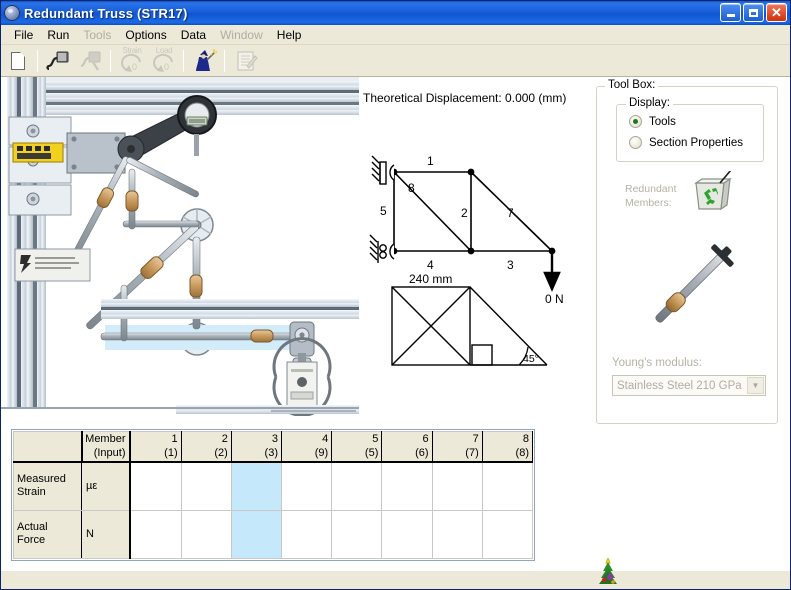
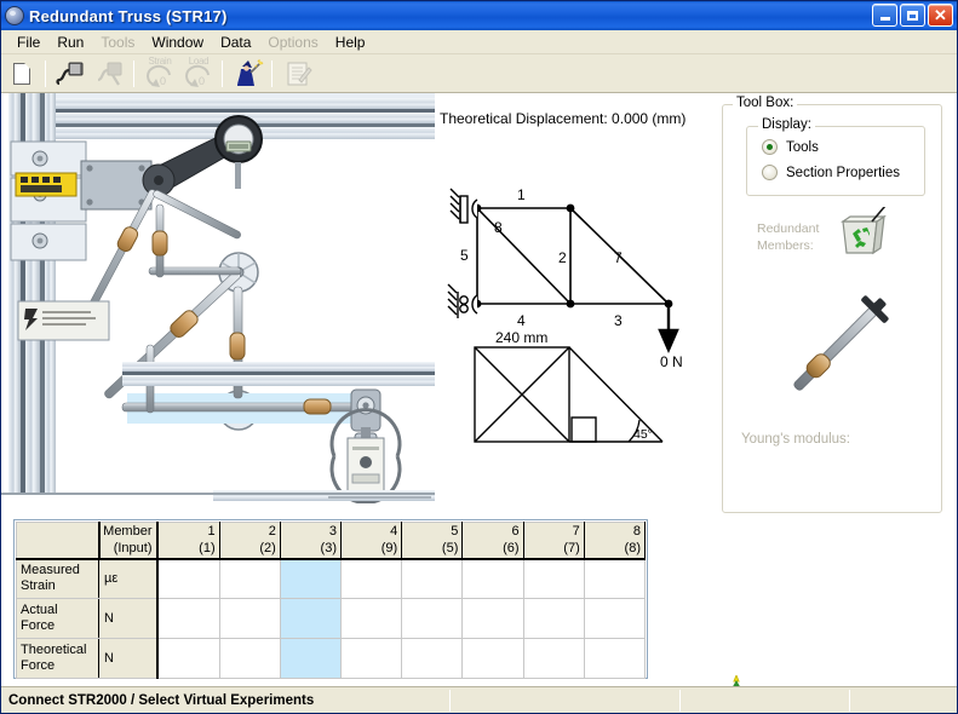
  Redundant Truss (STR17)
  ✕
  File
  Run
  Tools
- Options
+ Window
  Data
- Window
+ Options
  Help
  Strain
  0
  Load
  0
  Theoretical Displacement: 0.000 (mm)
  0 N
  1
  8
  5
  2
  7
  4
  3
  240 mm
  45°
  Tool Box:
  Display:
  Tools
  Section Properties
  Redundant Members:
  Young's modulus:
- Stainless Steel 210 GPa
- ▼
  	Member (Input)	1 (1)	2 (2)	3 (3)	4 (9)	5 (5)	6 (6)	7 (7)	8 (8)
  Measured Strain	µε
  Actual Force	N
+ Theoretical Force	N
+ Connect STR2000 / Select Virtual Experiments
